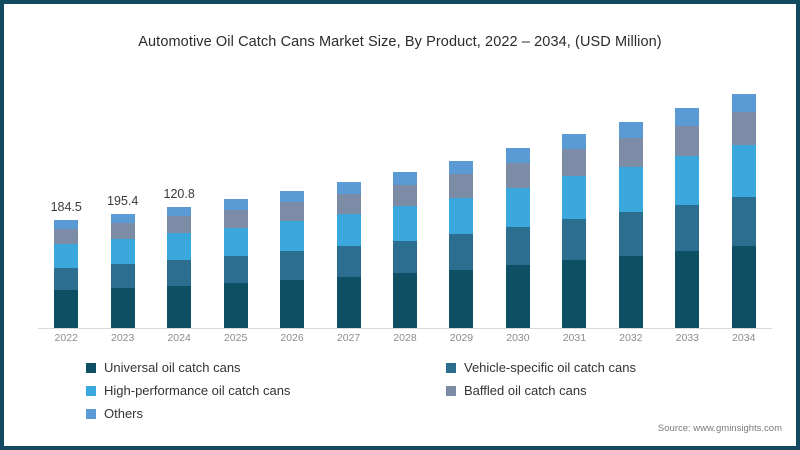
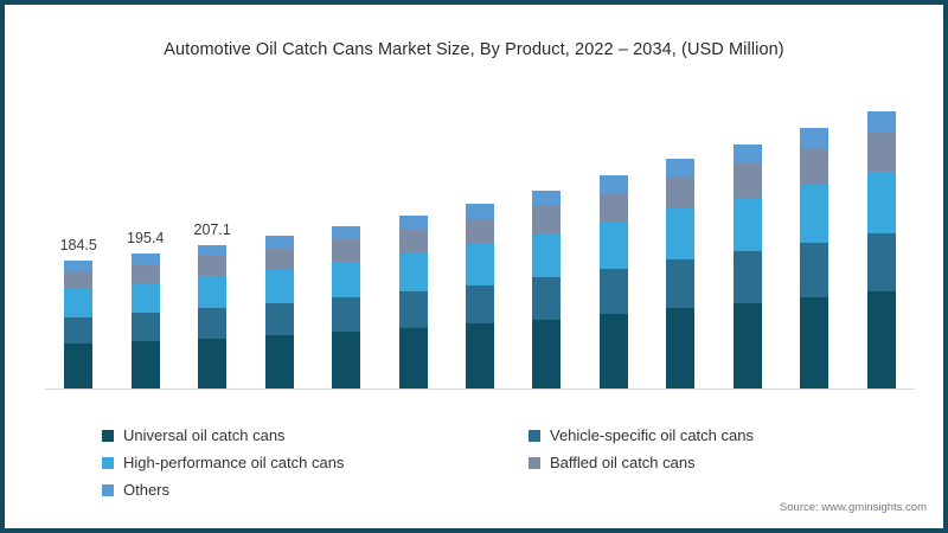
  Automotive Oil Catch Cans Market Size, By Product, 2022 – 2034, (USD Million)
  184.5
  195.4
- 120.8
+ 207.1
- 2022
- 2023
- 2024
- 2025
- 2026
- 2027
- 2028
- 2029
- 2030
- 2031
- 2032
- 2033
- 2034
  Universal oil catch cans
  High-performance oil catch cans
  Others
  Vehicle-specific oil catch cans
  Baffled oil catch cans
  Source: www.gminsights.com
